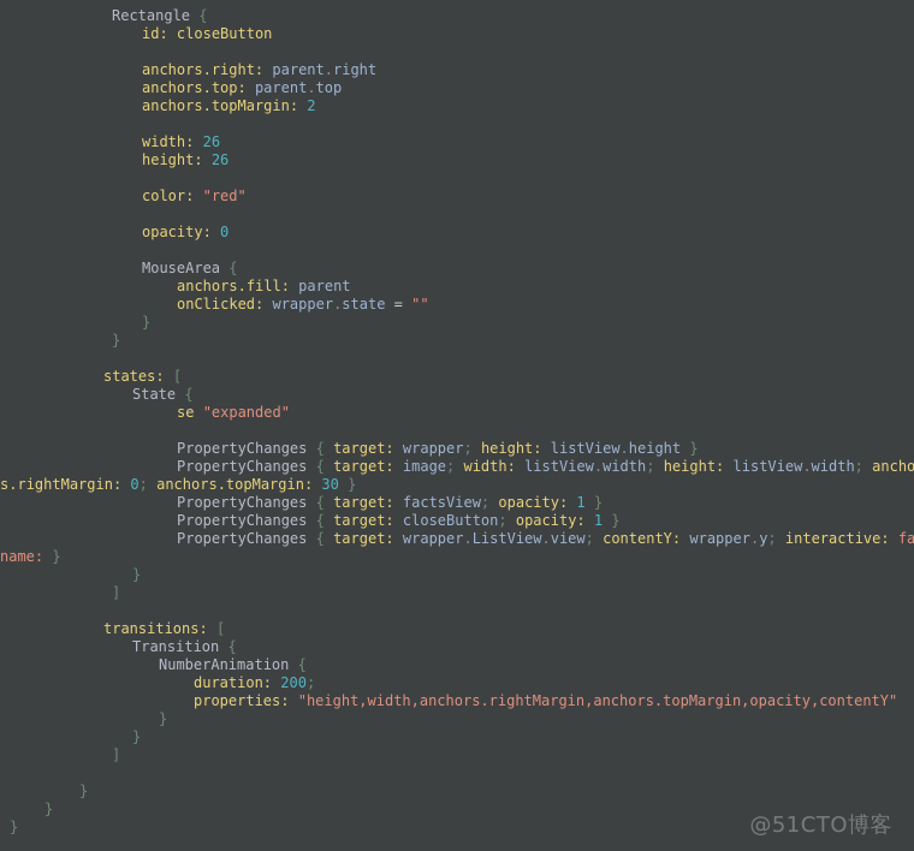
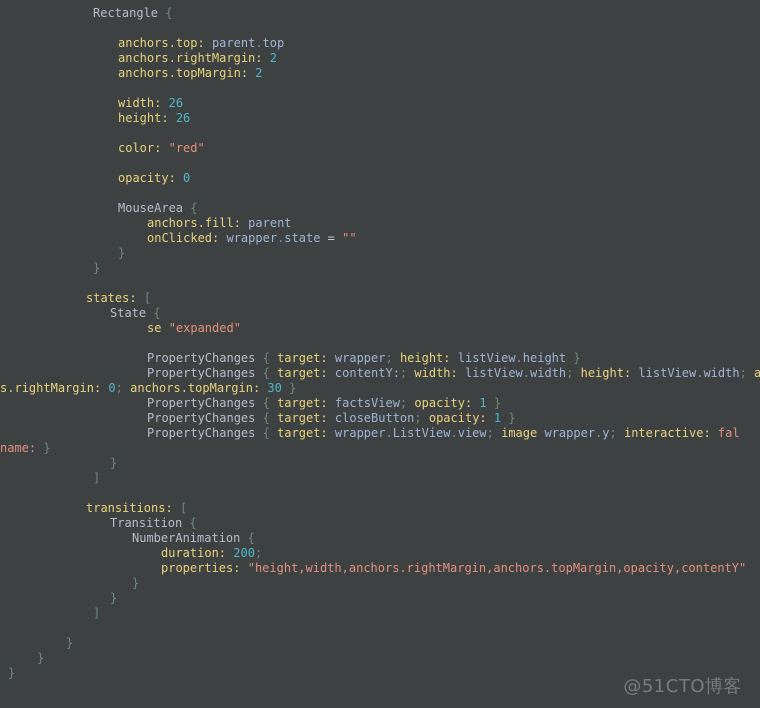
  Rectangle {
- id: closeButton
- anchors.right: parent.right
  anchors.top: parent.top
+ anchors.rightMargin: 2
  anchors.topMargin: 2
  width: 26
  height: 26
  color: "red"
  opacity: 0
  MouseArea {
  anchors.fill: parent
  onClicked: wrapper.state = ""
  }
  }
  states: [
  State {
  se "expanded"
  PropertyChanges { target: wrapper; height: listView.height }
- PropertyChanges { target: image; width: listView.width; height: listView.width; ancho
+ PropertyChanges { target: contentY:; width: listView.width; height: listView.width; a
  s.rightMargin: 0; anchors.topMargin: 30 }
  PropertyChanges { target: factsView; opacity: 1 }
  PropertyChanges { target: closeButton; opacity: 1 }
- PropertyChanges { target: wrapper.ListView.view; contentY: wrapper.y; interactive: fa
+ PropertyChanges { target: wrapper.ListView.view; image wrapper.y; interactive: fal
  name: }
  }
  ]
  transitions: [
  Transition {
  NumberAnimation {
  duration: 200;
  properties: "height,width,anchors.rightMargin,anchors.topMargin,opacity,contentY"
  }
  }
  ]
  }
  }
  }
  @51CTO博客
